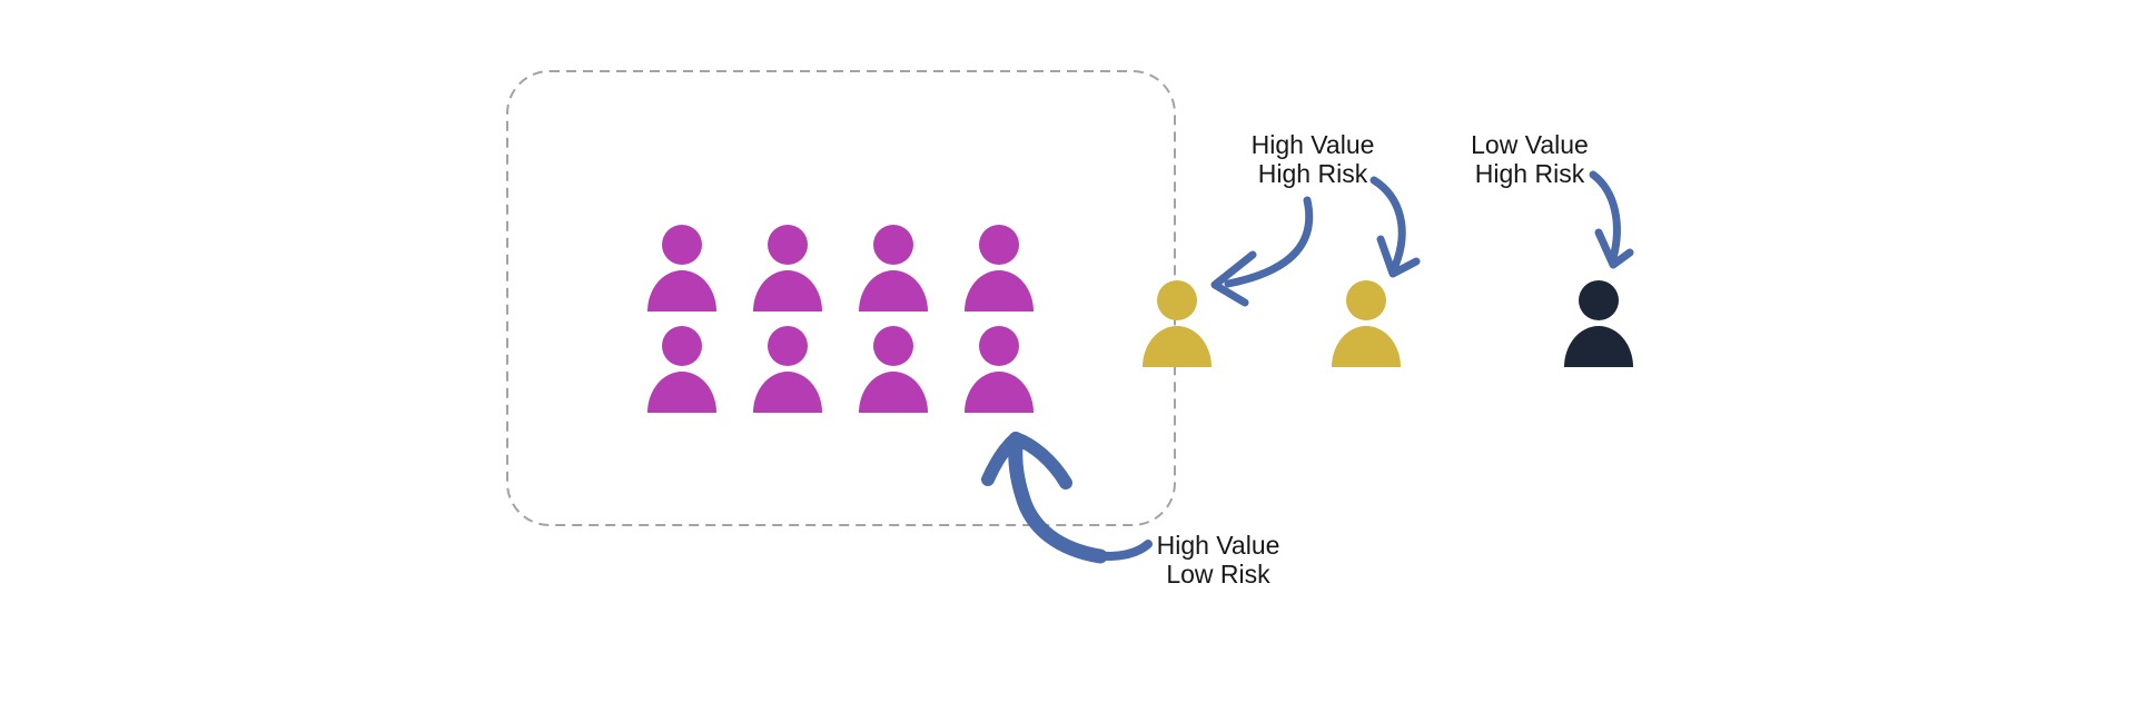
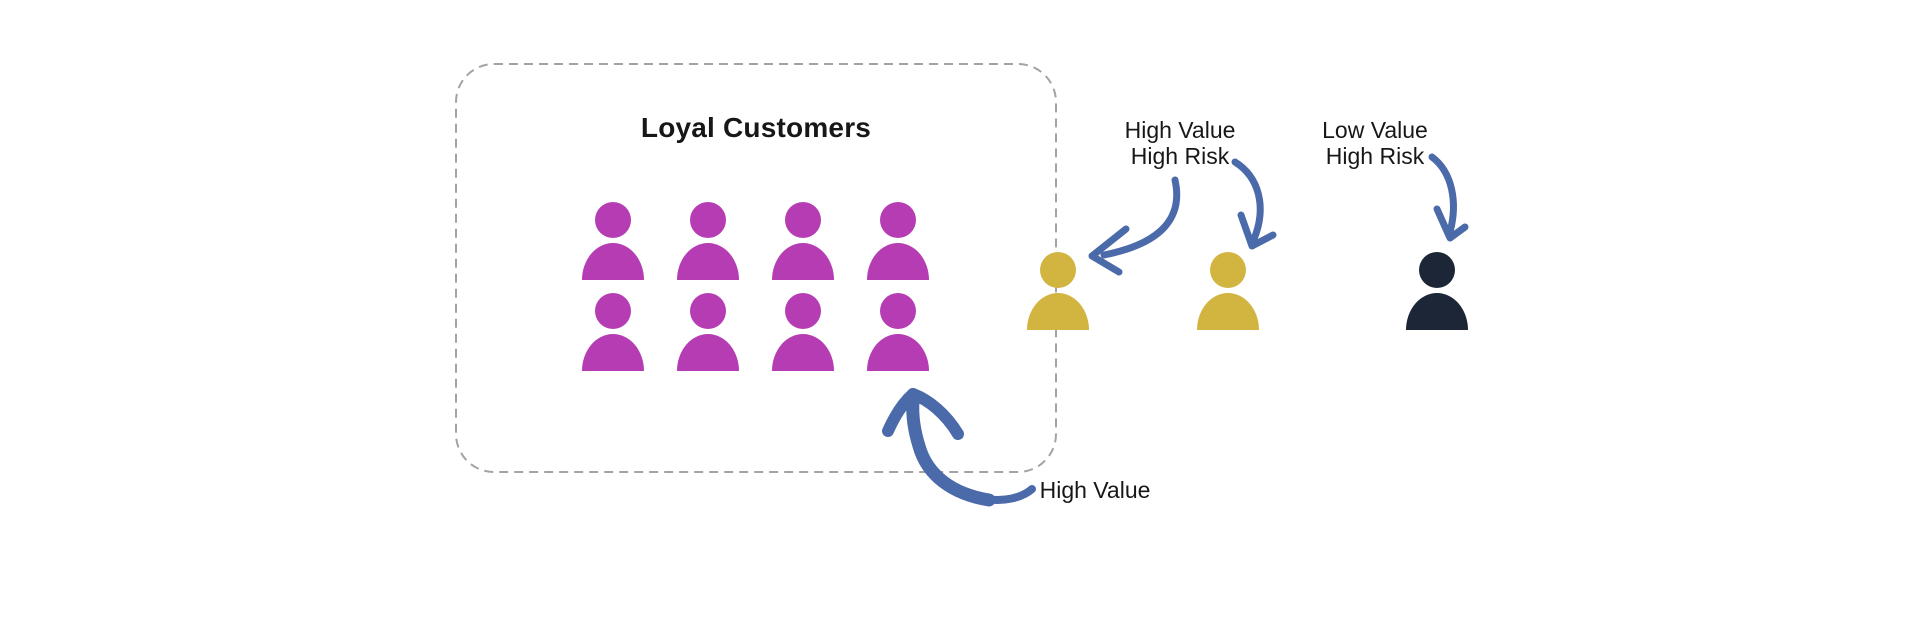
+ Loyal Customers
  High Value
  High Risk
  Low Value
  High Risk
  High Value
- Low Risk
